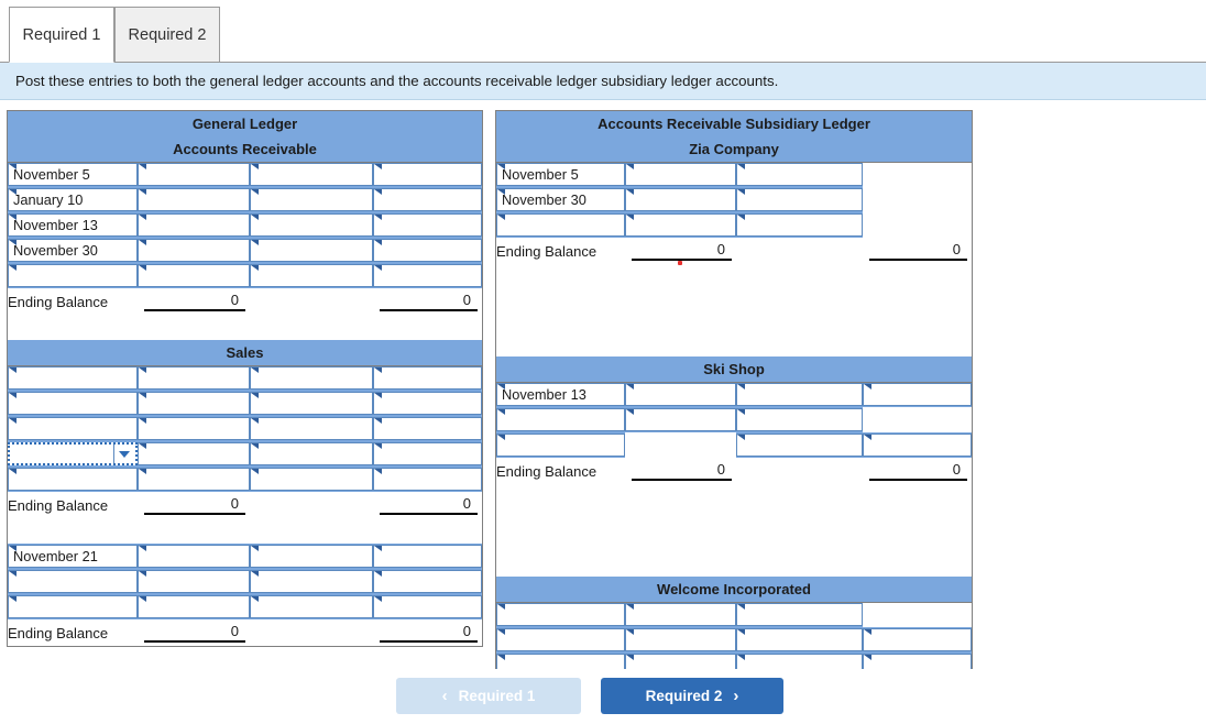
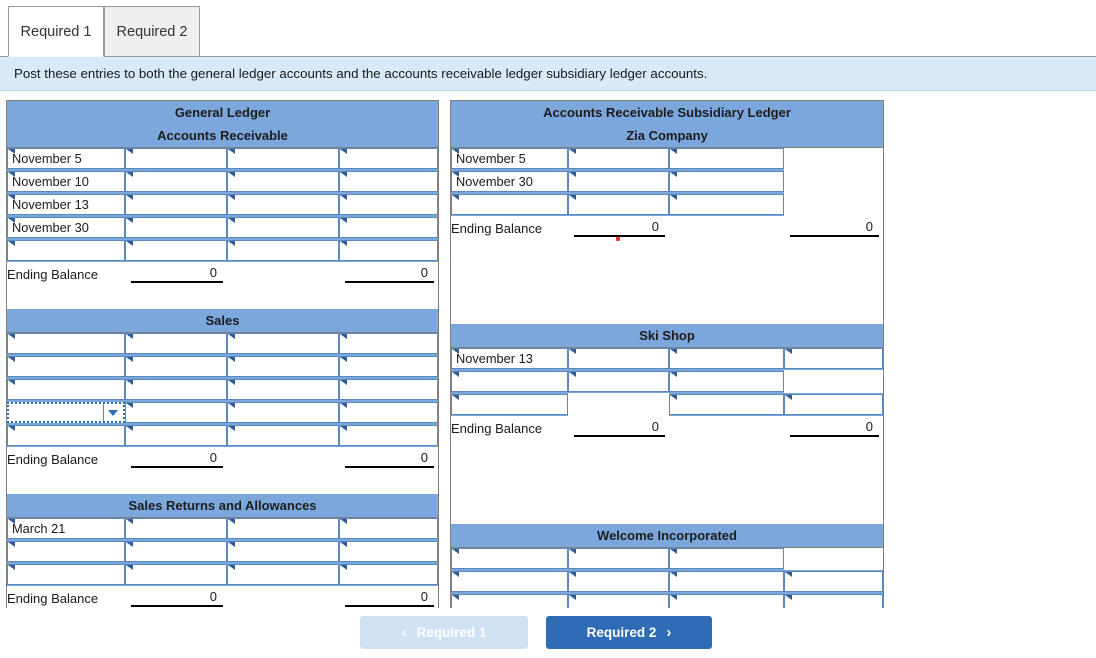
  Required 1
  Required 2
  Post these entries to both the general ledger accounts and the accounts receivable ledger subsidiary ledger accounts.
  General Ledger
  Accounts Receivable
  November 5
- January 10
+ November 10
  November 13
  November 30
  Ending Balance	0		0
  Sales
  Ending Balance	0		0
+ Sales Returns and Allowances
- November 21
+ March 21
  Ending Balance	0		0
  Accounts Receivable Subsidiary Ledger
  Zia Company
  November 5
  November 30
  Ending Balance	0		0
  Ski Shop
  November 13
  Ending Balance	0		0
  Welcome Incorporated
  ‹
  Required 1
  Required 2
  ›
